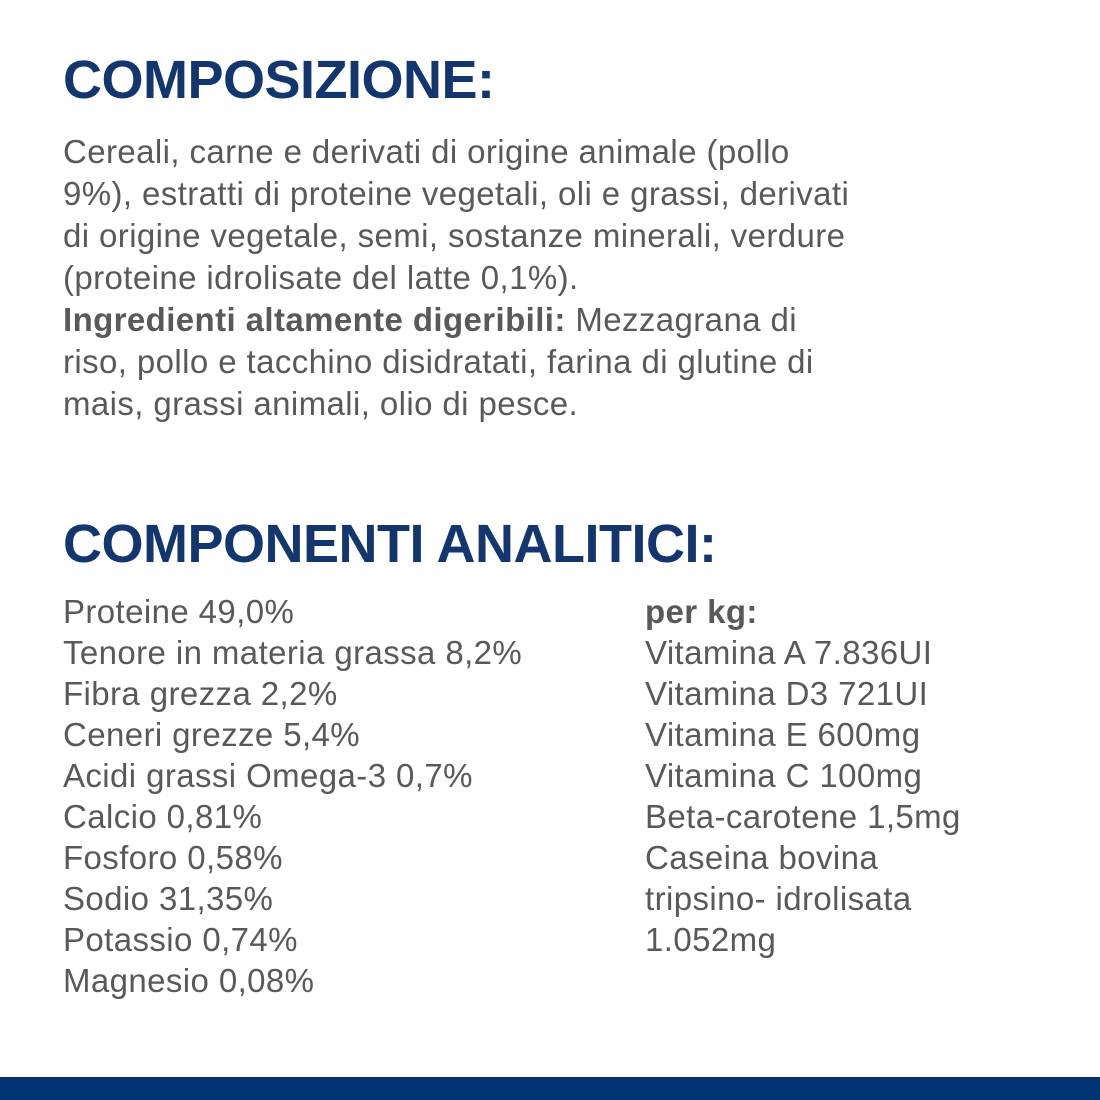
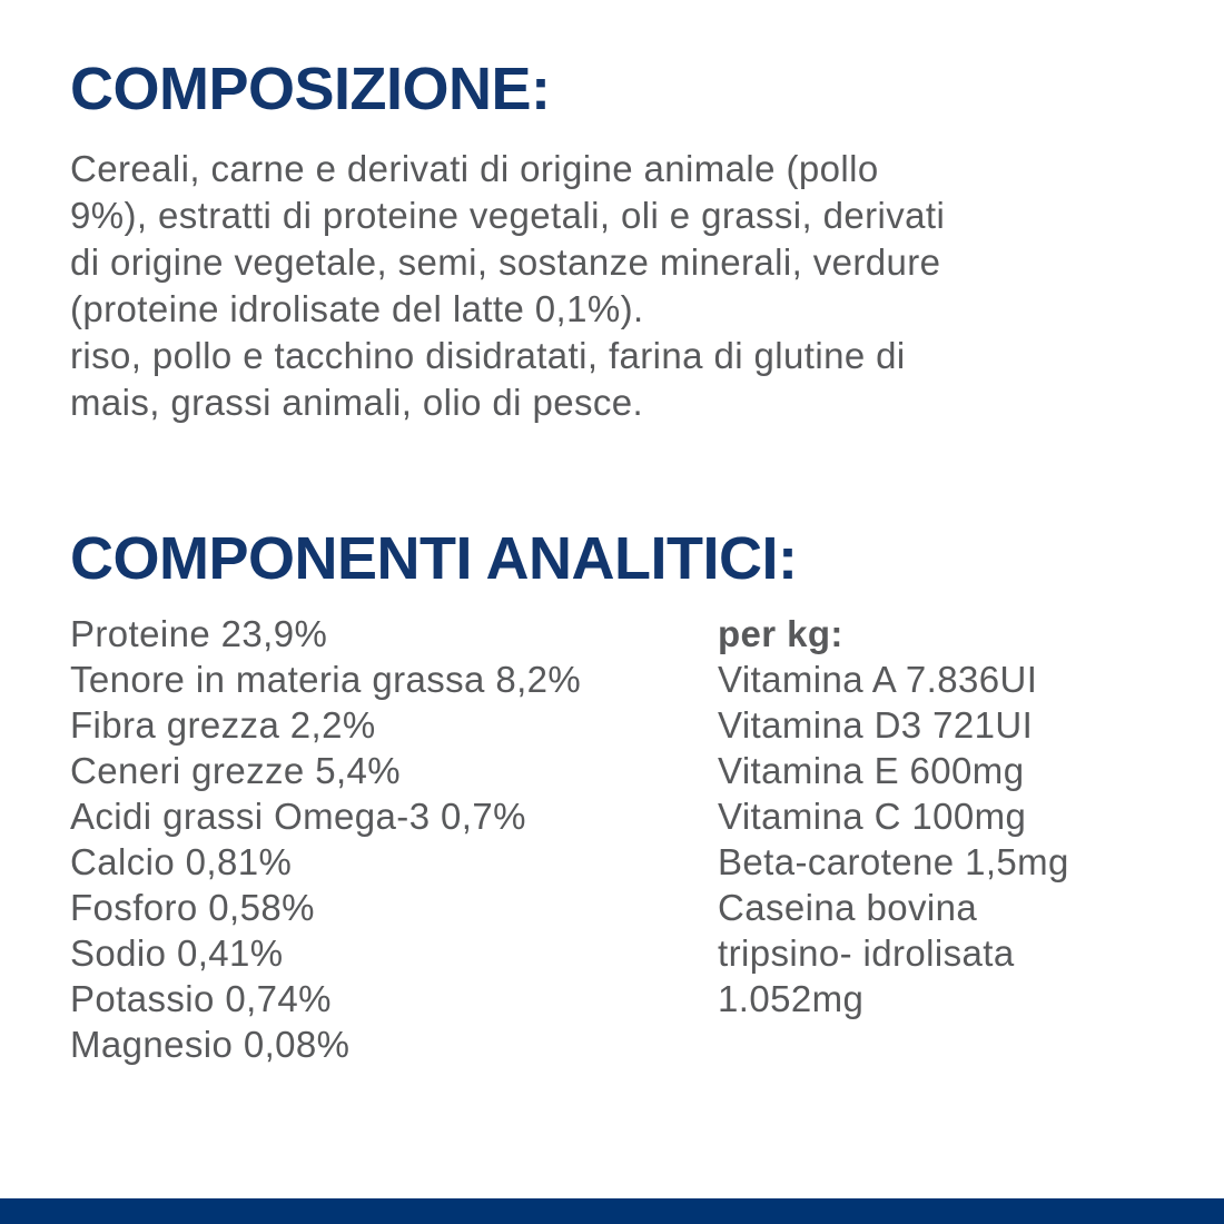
  COMPOSIZIONE:
  Cereali, carne e derivati di origine animale (pollo
  9%), estratti di proteine vegetali, oli e grassi, derivati
  di origine vegetale, semi, sostanze minerali, verdure
  (proteine idrolisate del latte 0,1%).
- Ingredienti altamente digeribili: Mezzagrana di
  riso, pollo e tacchino disidratati, farina di glutine di
  mais, grassi animali, olio di pesce.
  COMPONENTI ANALITICI:
- Proteine 49,0%
+ Proteine 23,9%
  Tenore in materia grassa 8,2%
  Fibra grezza 2,2%
  Ceneri grezze 5,4%
  Acidi grassi Omega-3 0,7%
  Calcio 0,81%
  Fosforo 0,58%
- Sodio 31,35%
+ Sodio 0,41%
  Potassio 0,74%
  Magnesio 0,08%
  per kg:
  Vitamina A 7.836UI
  Vitamina D3 721UI
  Vitamina E 600mg
  Vitamina C 100mg
  Beta-carotene 1,5mg
  Caseina bovina
  tripsino- idrolisata
  1.052mg
